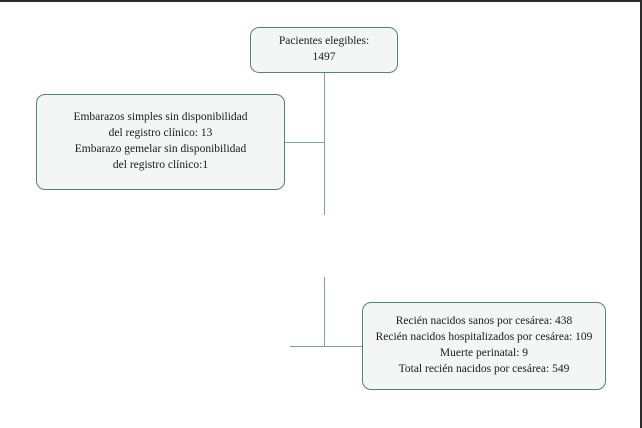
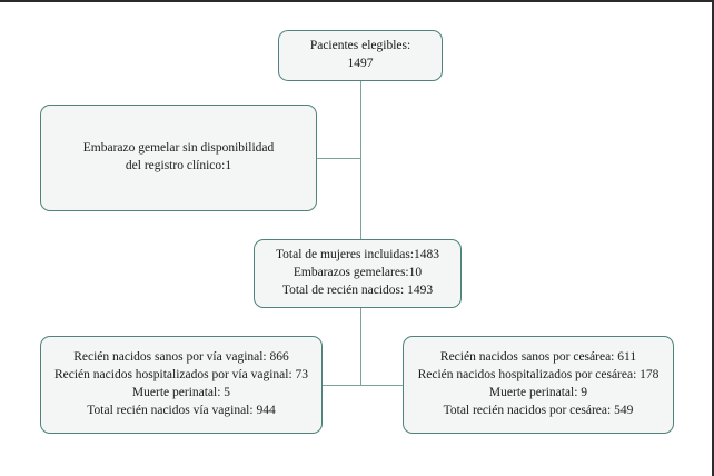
  Pacientes elegibles:
  1497
- Embarazos simples sin disponibilidad
- del registro clínico: 13
  Embarazo gemelar sin disponibilidad
  del registro clínico:1
+ Total de mujeres incluidas:1483
+ Embarazos gemelares:10
+ Total de recién nacidos: 1493
+ Recién nacidos sanos por vía vaginal: 866
+ Recién nacidos hospitalizados por vía vaginal: 73
+ Muerte perinatal: 5
+ Total recién nacidos vía vaginal: 944
- Recién nacidos sanos por cesárea: 438
+ Recién nacidos sanos por cesárea: 611
- Recién nacidos hospitalizados por cesárea: 109
+ Recién nacidos hospitalizados por cesárea: 178
  Muerte perinatal: 9
  Total recién nacidos por cesárea: 549
